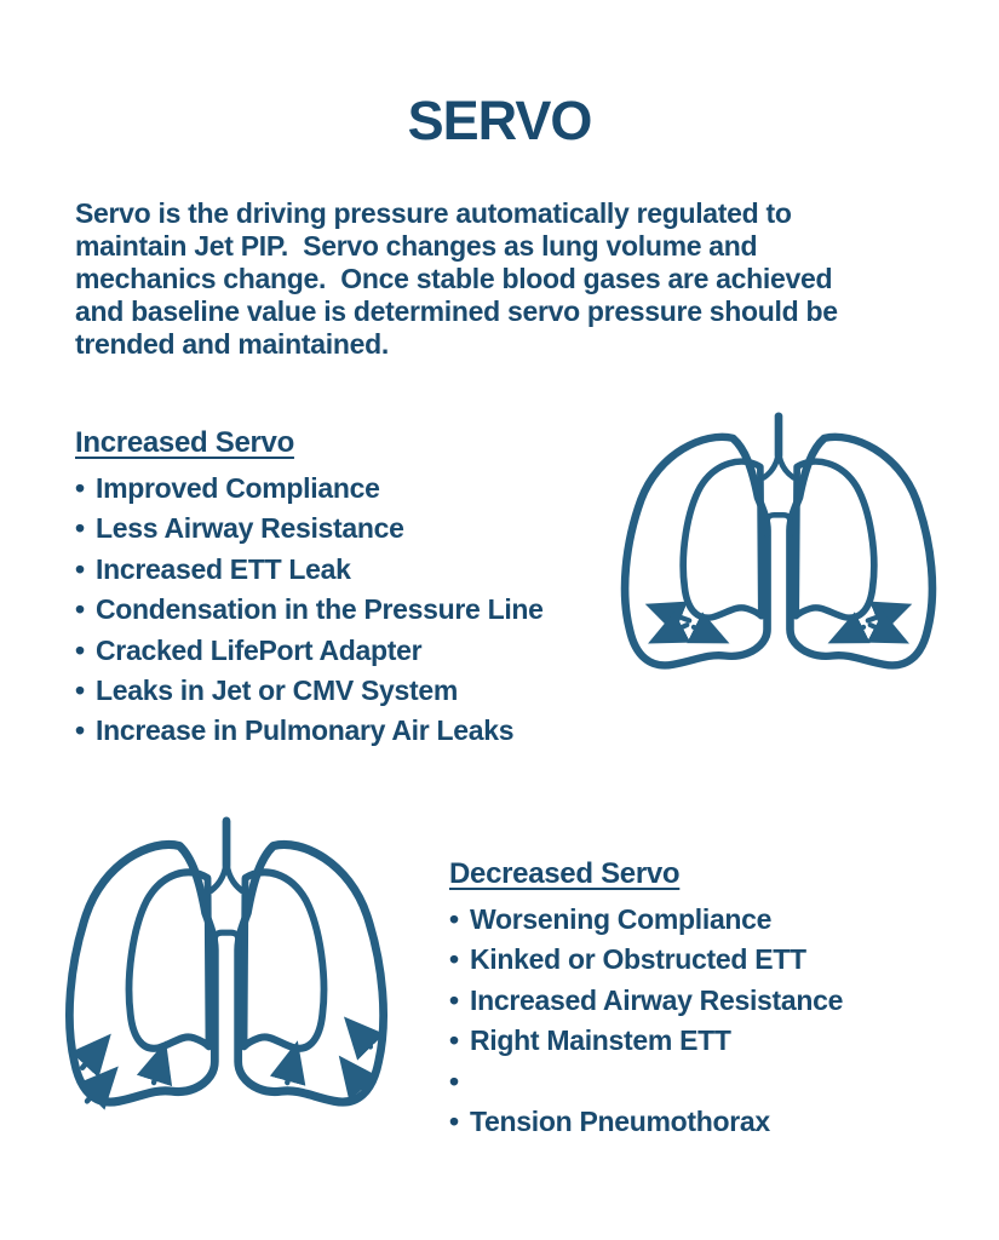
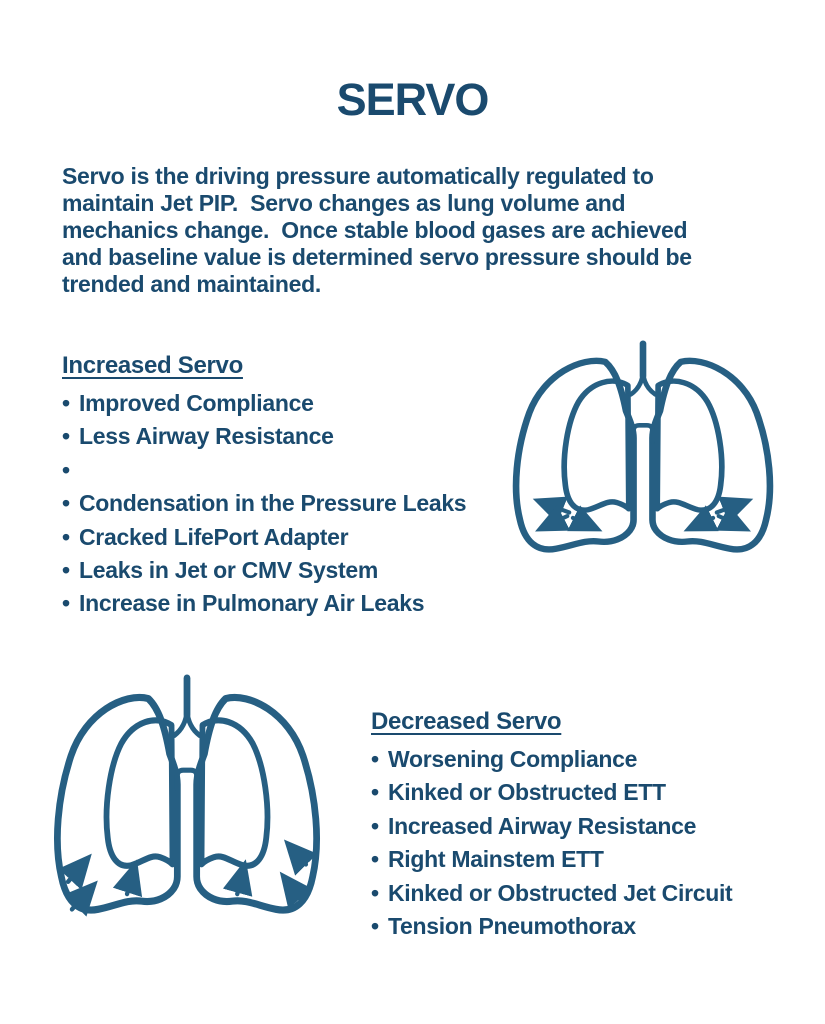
  SERVO
  Servo is the driving pressure automatically regulated to
  maintain Jet PIP. Servo changes as lung volume and
  mechanics change. Once stable blood gases are achieved
  and baseline value is determined servo pressure should be
  trended and maintained.
  Increased Servo
  •
  Improved Compliance
  •
  Less Airway Resistance
  •
- Increased ETT Leak
  •
- Condensation in the Pressure Line
+ Condensation in the Pressure Leaks
  •
  Cracked LifePort Adapter
  •
  Leaks in Jet or CMV System
  •
  Increase in Pulmonary Air Leaks
  Decreased Servo
  •
  Worsening Compliance
  •
  Kinked or Obstructed ETT
  •
  Increased Airway Resistance
  •
  Right Mainstem ETT
  •
+ Kinked or Obstructed Jet Circuit
  •
  Tension Pneumothorax
